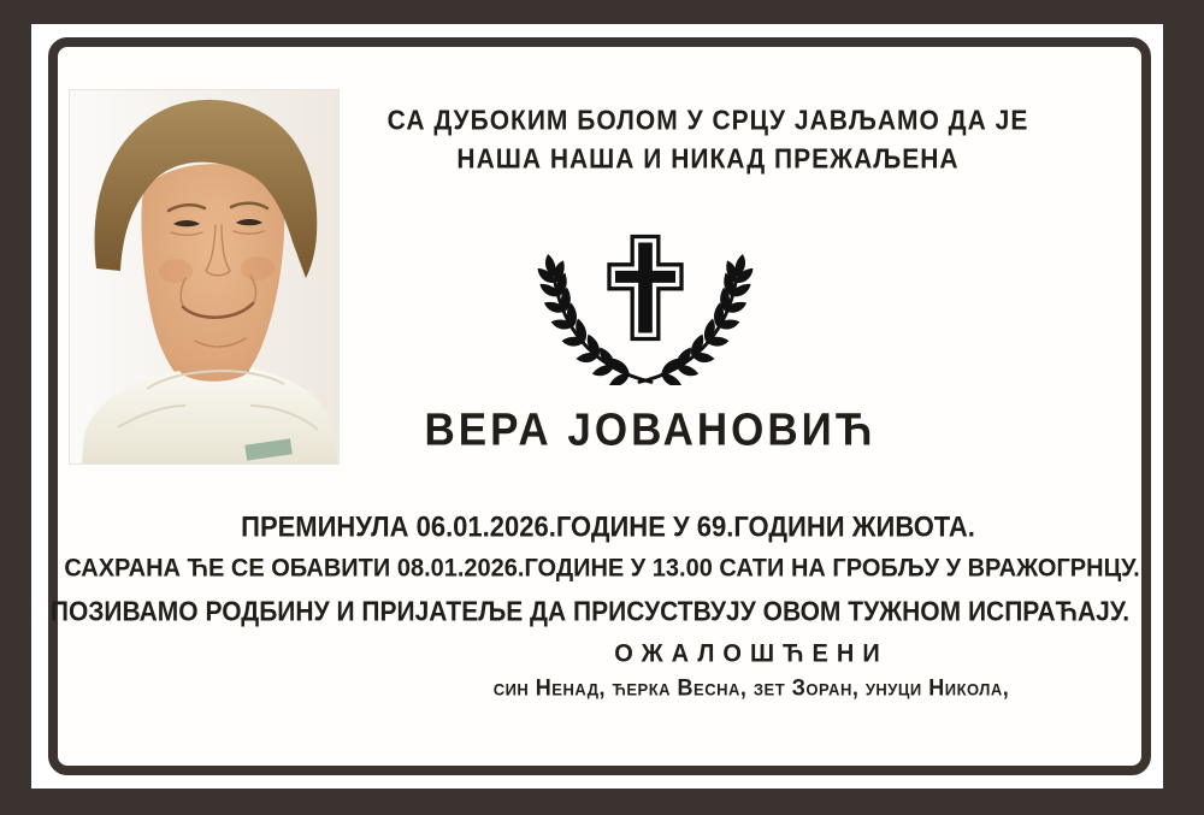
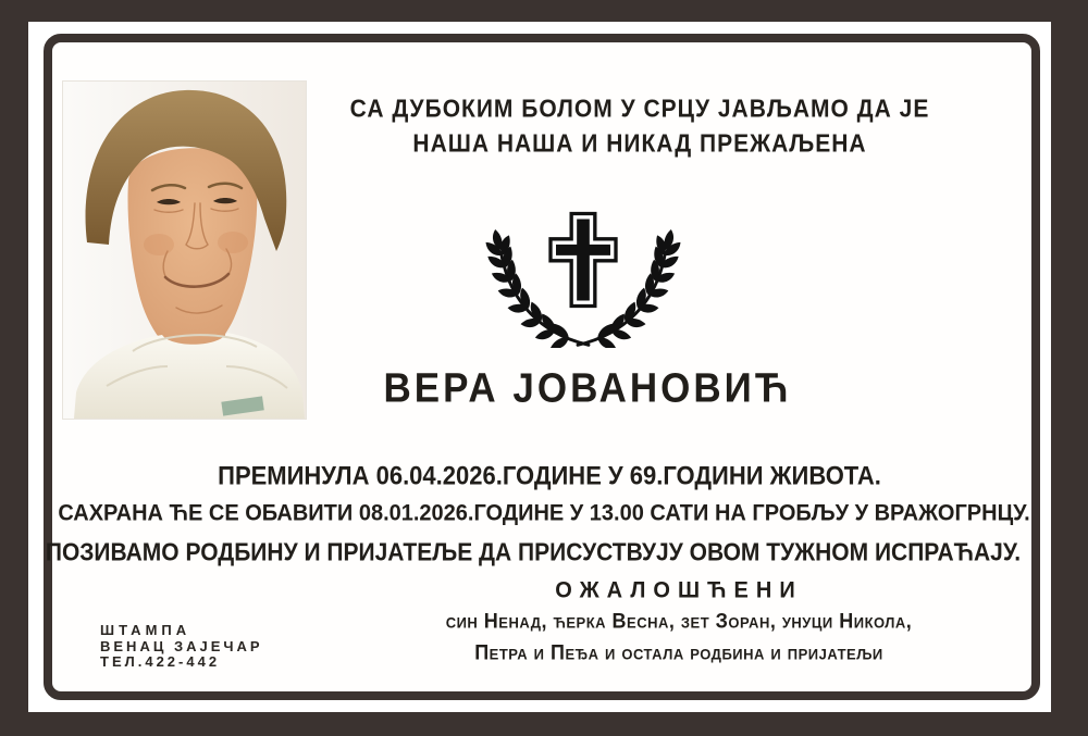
  СА ДУБОКИМ БОЛОМ У СРЦУ ЈАВЉАМО ДА ЈЕ
  НАША НАША И НИКАД ПРЕЖАЉЕНА
  ВЕРА ЈОВАНОВИЋ
- ПРЕМИНУЛА 06.01.2026.ГОДИНЕ У 69.ГОДИНИ ЖИВОТА.
+ ПРЕМИНУЛА 06.04.2026.ГОДИНЕ У 69.ГОДИНИ ЖИВОТА.
  САХРАНА ЋЕ СЕ ОБАВИТИ 08.01.2026.ГОДИНЕ У 13.00 САТИ НА ГРОБЉУ У ВРАЖОГРНЦУ.
  ПОЗИВАМО РОДБИНУ И ПРИЈАТЕЉЕ ДА ПРИСУСТВУЈУ ОВОМ ТУЖНОМ ИСПРАЋАЈУ.
  ОЖАЛОШЋЕНИ
  син Ненад, ћерка Весна, зет Зоран, унуци Никола,
+ Петра и Пеђа и остала родбина и пријатељи
+ ШТАМПА
+ ВЕНАЦ ЗАЈЕЧАР
+ ТЕЛ.422-442
